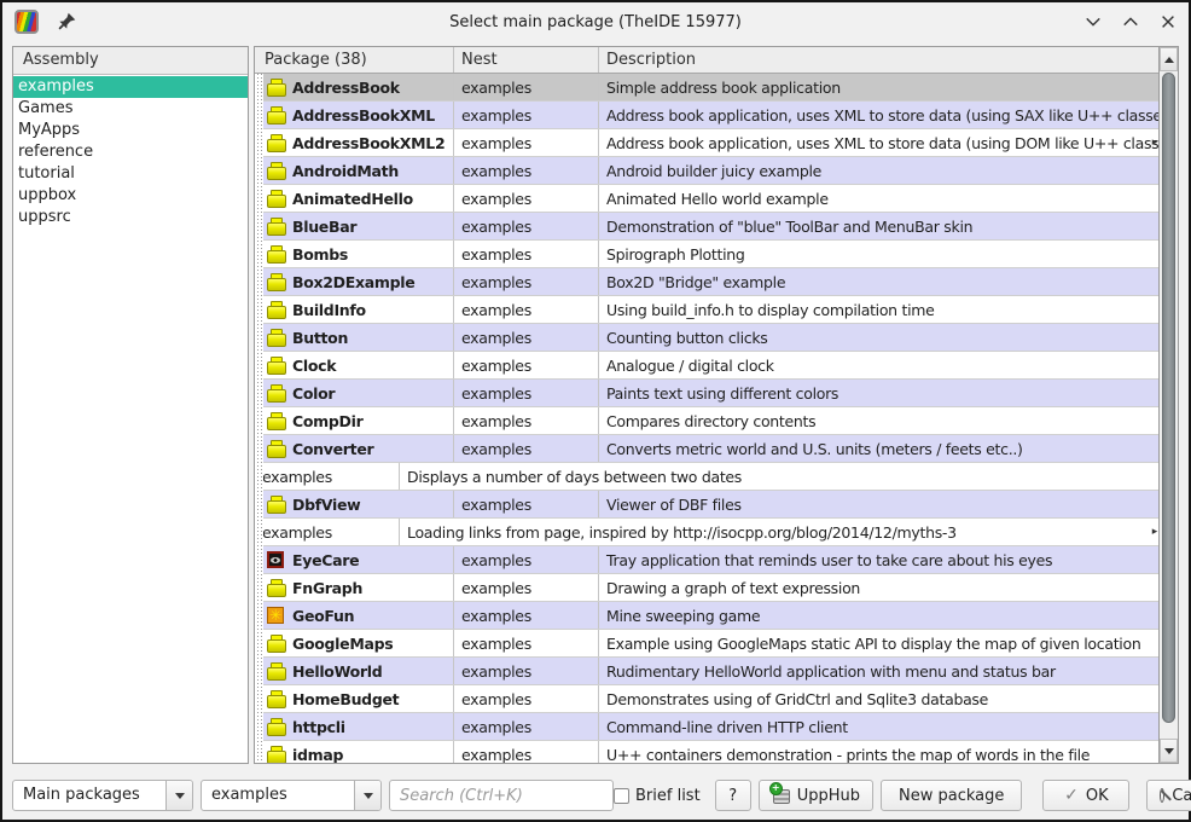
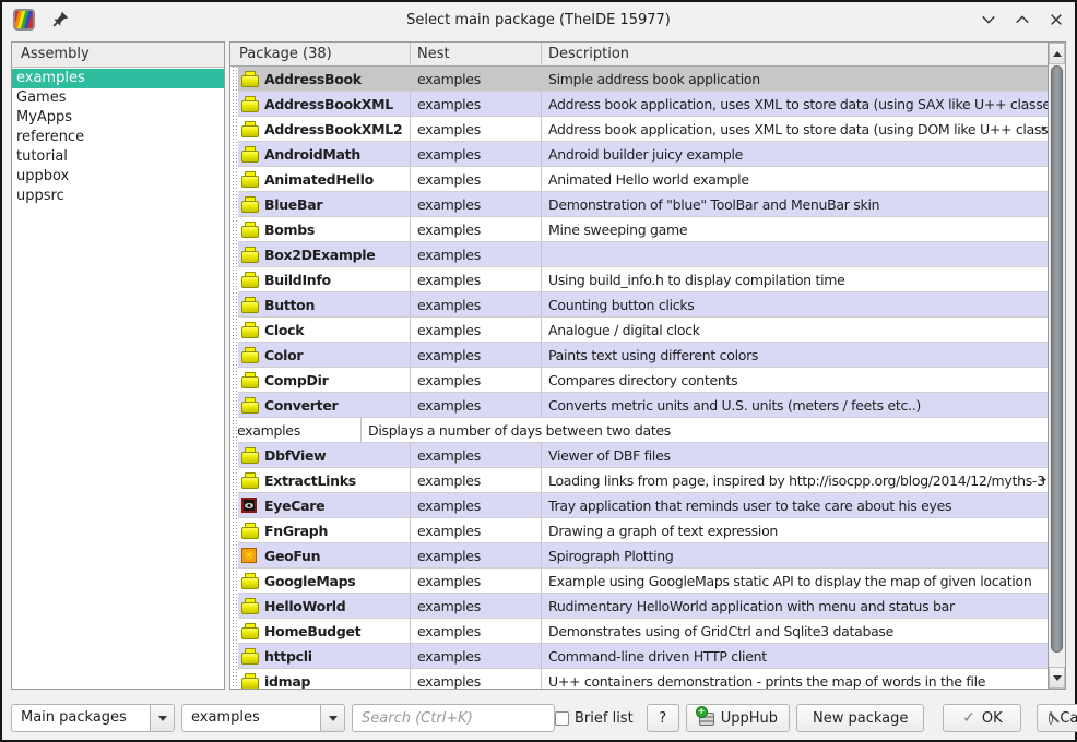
  Select main package (TheIDE 15977)
  Assembly
  examples
  Games
  MyApps
  reference
  tutorial
  uppbox
  uppsrc
  Package (38)
  Nest
  Description
  AddressBook
  examples
  Simple address book application
  AddressBookXML
  examples
  Address book application, uses XML to store data (using SAX like U++ class
  AddressBookXML2
  examples
  Address book application, uses XML to store data (using DOM like U++ class
  AndroidMath
  examples
  Android builder juicy example
  AnimatedHello
  examples
  Animated Hello world example
  BlueBar
  examples
  Demonstration of "blue" ToolBar and MenuBar skin
  Bombs
  examples
- Spirograph Plotting
+ Mine sweeping game
  Box2DExample
  examples
- Box2D "Bridge" example
  BuildInfo
  examples
  Using build_info.h to display compilation time
  Button
  examples
  Counting button clicks
  Clock
  examples
  Analogue / digital clock
  Color
  examples
  Paints text using different colors
  CompDir
  examples
  Compares directory contents
  Converter
  examples
- Converts metric world and U.S. units (meters / feets etc..)
+ Converts metric units and U.S. units (meters / feets etc..)
  examples
  Displays a number of days between two dates
  DbfView
  examples
  Viewer of DBF files
+ ExtractLinks
  examples
  Loading links from page, inspired by http://isocpp.org/blog/2014/12/myths-3
  EyeCare
  examples
  Tray application that reminds user to take care about his eyes
  FnGraph
  examples
  Drawing a graph of text expression
  GeoFun
  examples
- Mine sweeping game
+ Spirograph Plotting
  GoogleMaps
  examples
  Example using GoogleMaps static API to display the map of given location
  HelloWorld
  examples
  Rudimentary HelloWorld application with menu and status bar
  HomeBudget
  examples
  Demonstrates using of GridCtrl and Sqlite3 database
  httpcli
  examples
  Command-line driven HTTP client
  idmap
  examples
  U++ containers demonstration - prints the map of words in the file
  Main packages
  examples
  Search (Ctrl+K)
  Brief list
  ?
  UppHub
  New package
  ✓
  OK
